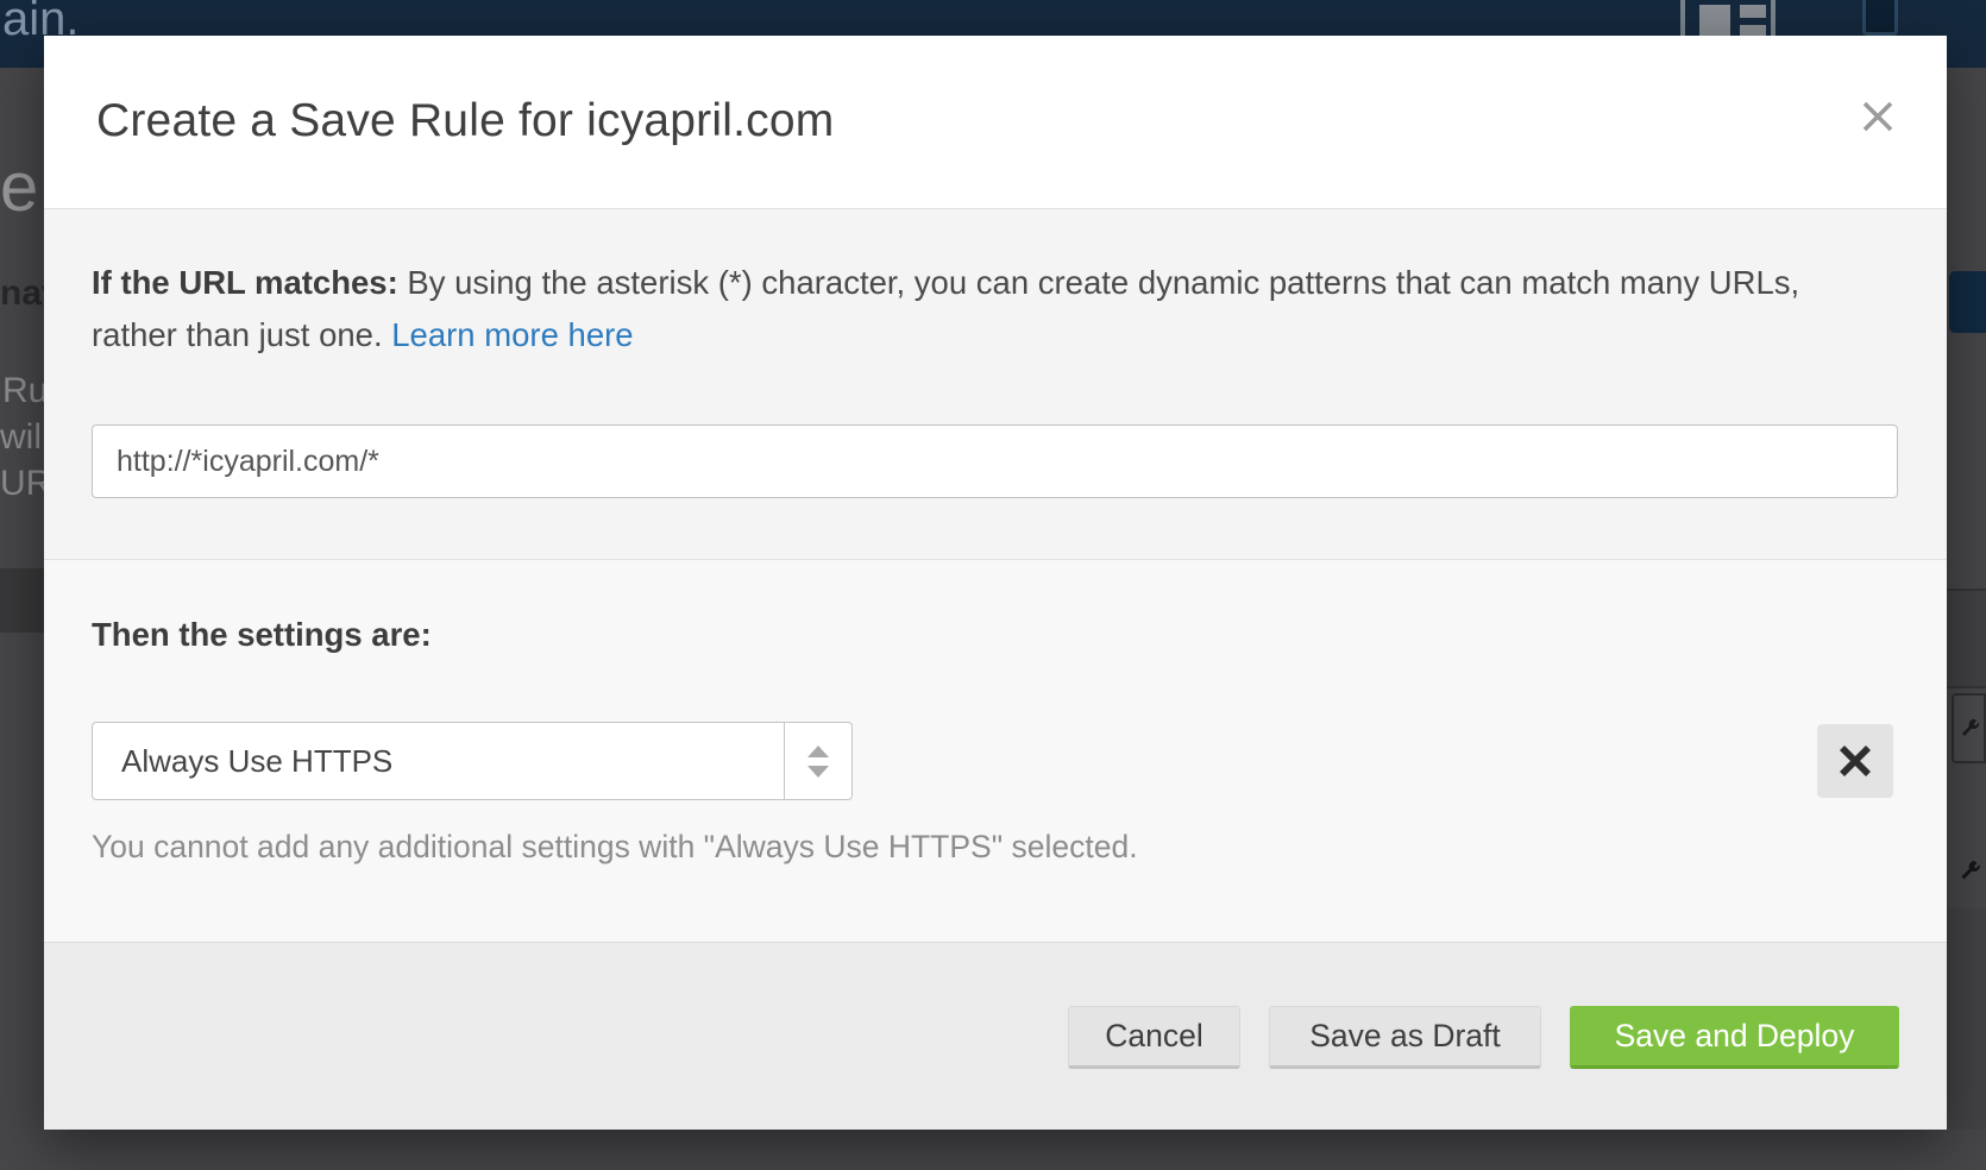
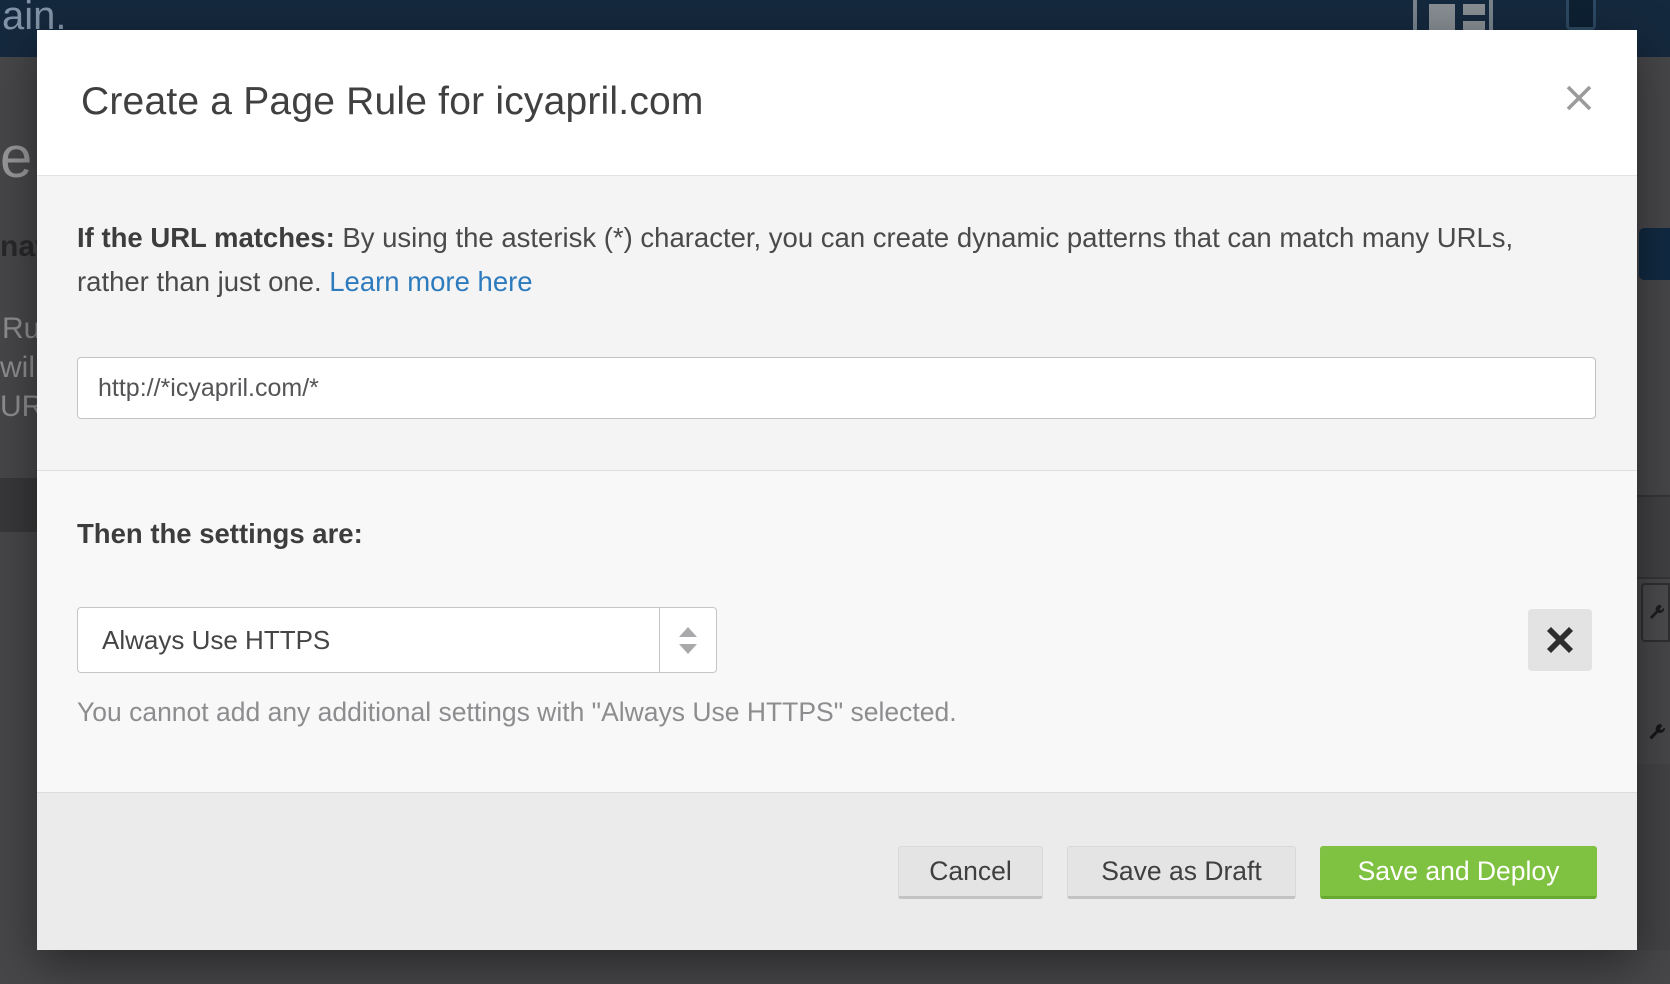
  ain.
  e
  Ru
  wil
  UR
- Create a Save Rule for icyapril.com
+ Create a Page Rule for icyapril.com
  If the URL matches: By using the asterisk (*) character, you can create dynamic patterns that can match many URLs, rather than just one. Learn more here
  http://*icyapril.com/*
  Then the settings are:
  Always Use HTTPS
  You cannot add any additional settings with "Always Use HTTPS" selected.
  Cancel
  Save as Draft
  Save and Deploy
